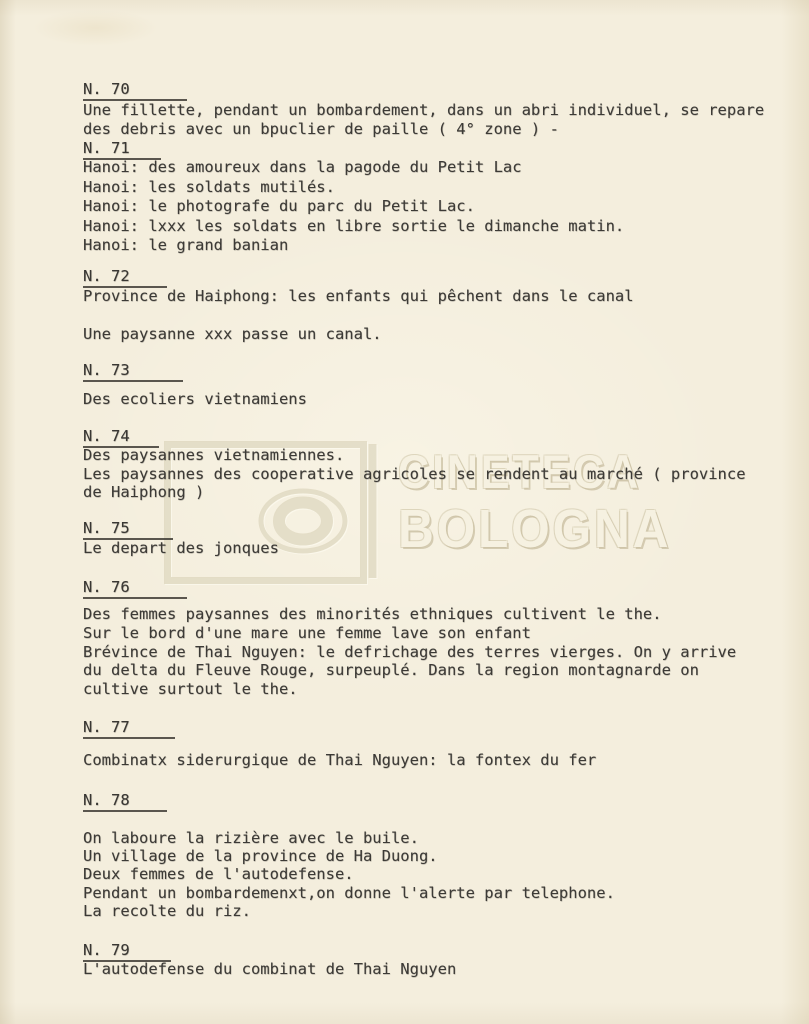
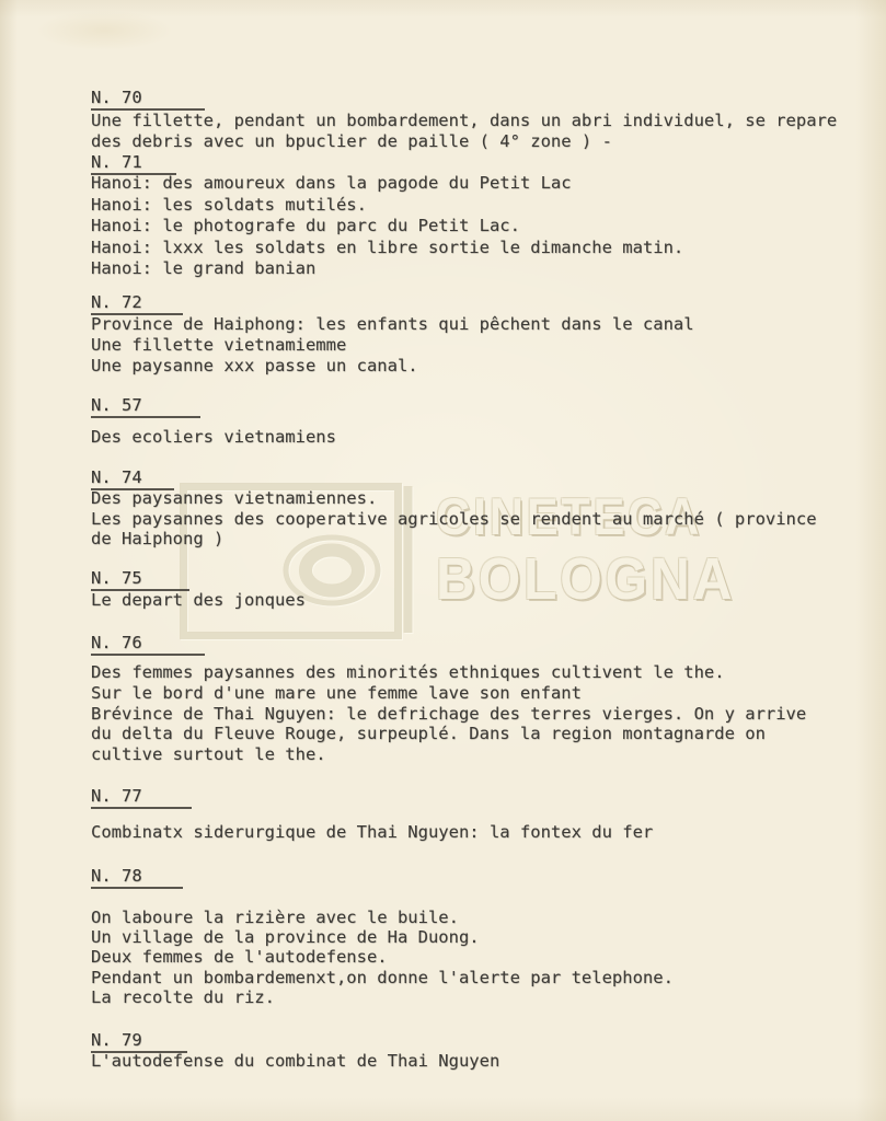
  CINETECA
  BOLOGNA
  N. 70
  Une fillette, pendant un bombardement, dans un abri individuel, se repare
  des debris avec un bpuclier de paille ( 4° zone ) -
  N. 71
  Hanoi: des amoureux dans la pagode du Petit Lac
  Hanoi: les soldats mutilés.
  Hanoi: le photografe du parc du Petit Lac.
  Hanoi: lxxx les soldats en libre sortie le dimanche matin.
  Hanoi: le grand banian
  N. 72
  Province de Haiphong: les enfants qui pêchent dans le canal
+ Une fillette vietnamiemme
  Une paysanne xxx passe un canal.
- N. 73
+ N. 57
  Des ecoliers vietnamiens
  N. 74
  Des paysannes vietnamiennes.
  Les paysannes des cooperative agricoles se rendent au marché ( province
  de Haiphong )
  N. 75
  Le depart des jonques
  N. 76
  Des femmes paysannes des minorités ethniques cultivent le the.
  Sur le bord d'une mare une femme lave son enfant
  Brévince de Thai Nguyen: le defrichage des terres vierges. On y arrive
  du delta du Fleuve Rouge, surpeuplé. Dans la region montagnarde on
  cultive surtout le the.
  N. 77
  Combinatx siderurgique de Thai Nguyen: la fontex du fer
  N. 78
  On laboure la rizière avec le buile.
  Un village de la province de Ha Duong.
  Deux femmes de l'autodefense.
  Pendant un bombardemenxt,on donne l'alerte par telephone.
  La recolte du riz.
  N. 79
  L'autodefense du combinat de Thai Nguyen
